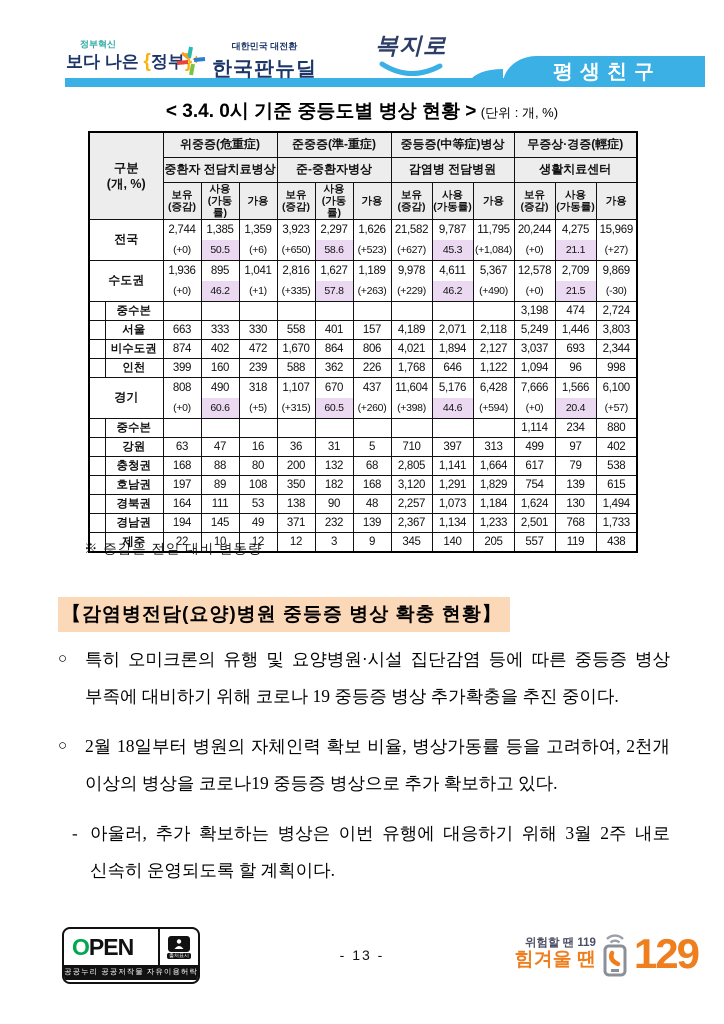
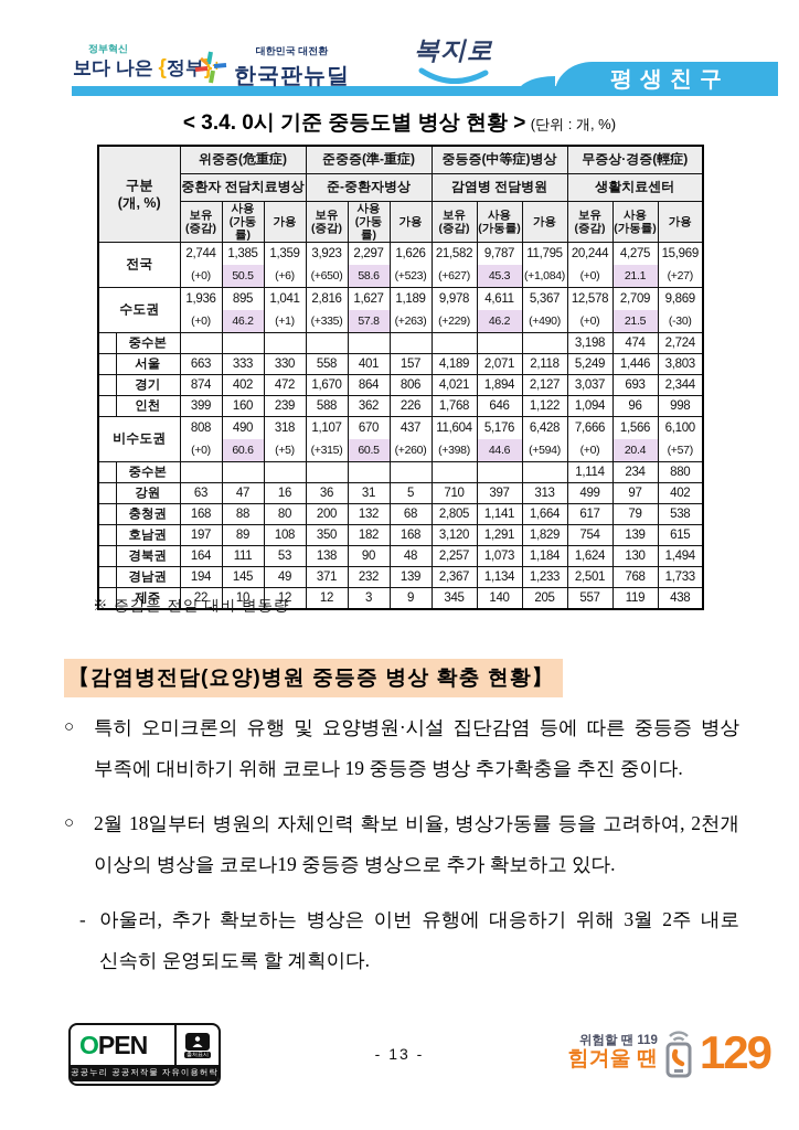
  평생친구
  정부혁신
  보다 나은 {정부}
  대한민국 대전환
  한국판뉴딜
  복지로
  < 3.4. 0시 기준 중등도별 병상 현황 > (단위 : 개, %)
  구분 (개, %)	위중증(危重症)	준중증(準-重症)	중등증(中等症)병상	무증상·경증(輕症)
  중환자 전담치료병상	준-중환자병상	감염병 전담병원	생활치료센터
  보유 (증감)	사용 (가동률)	가용	보유 (증감)	사용 (가동률)	가용	보유 (증감)	사용 (가동률)	가용	보유 (증감)	사용 (가동률)	가용
  전국	2,744(+0)	1,38550.5	1,359(+6)	3,923(+650)	2,29758.6	1,626(+523)	21,582(+627)	9,78745.3	11,795(+1,084)	20,244(+0)	4,27521.1	15,969(+27)
  수도권	1,936(+0)	89546.2	1,041(+1)	2,816(+335)	1,62757.8	1,189(+263)	9,978(+229)	4,61146.2	5,367(+490)	12,578(+0)	2,70921.5	9,869(-30)
  중수본										3,198	474	2,724
  서울	663	333	330	558	401	157	4,189	2,071	2,118	5,249	1,446	3,803
- 비수도권	874	402	472	1,670	864	806	4,021	1,894	2,127	3,037	693	2,344
+ 경기	874	402	472	1,670	864	806	4,021	1,894	2,127	3,037	693	2,344
  인천	399	160	239	588	362	226	1,768	646	1,122	1,094	96	998
- 경기	808(+0)	49060.6	318(+5)	1,107(+315)	67060.5	437(+260)	11,604(+398)	5,17644.6	6,428(+594)	7,666(+0)	1,56620.4	6,100(+57)
+ 비수도권	808(+0)	49060.6	318(+5)	1,107(+315)	67060.5	437(+260)	11,604(+398)	5,17644.6	6,428(+594)	7,666(+0)	1,56620.4	6,100(+57)
  중수본										1,114	234	880
  강원	63	47	16	36	31	5	710	397	313	499	97	402
  충청권	168	88	80	200	132	68	2,805	1,141	1,664	617	79	538
  호남권	197	89	108	350	182	168	3,120	1,291	1,829	754	139	615
  경북권	164	111	53	138	90	48	2,257	1,073	1,184	1,624	130	1,494
  경남권	194	145	49	371	232	139	2,367	1,134	1,233	2,501	768	1,733
  제주	22	10	12	12	3	9	345	140	205	557	119	438
  ※ 증감은 전일 대비 변동량
  【감염병전담(요양)병원 중등증 병상 확충 현황】
  ○
  특히 오미크론의 유행 및 요양병원·시설 집단감염 등에 따른 중등증 병상 부족에 대비하기 위해 코로나 19 중등증 병상 추가확충을 추진 중이다.
  ○
  2월 18일부터 병원의 자체인력 확보 비율, 병상가동률 등을 고려하여, 2천개 이상의 병상을 코로나19 중등증 병상으로 추가 확보하고 있다.
  -
  아울러, 추가 확보하는 병상은 이번 유행에 대응하기 위해 3월 2주 내로 신속히 운영되도록 할 계획이다.
  OPEN
  공공누리 공공저작물 자유이용허락
  - 13 -
  위험할 땐 119
  힘겨울 땐
  129
